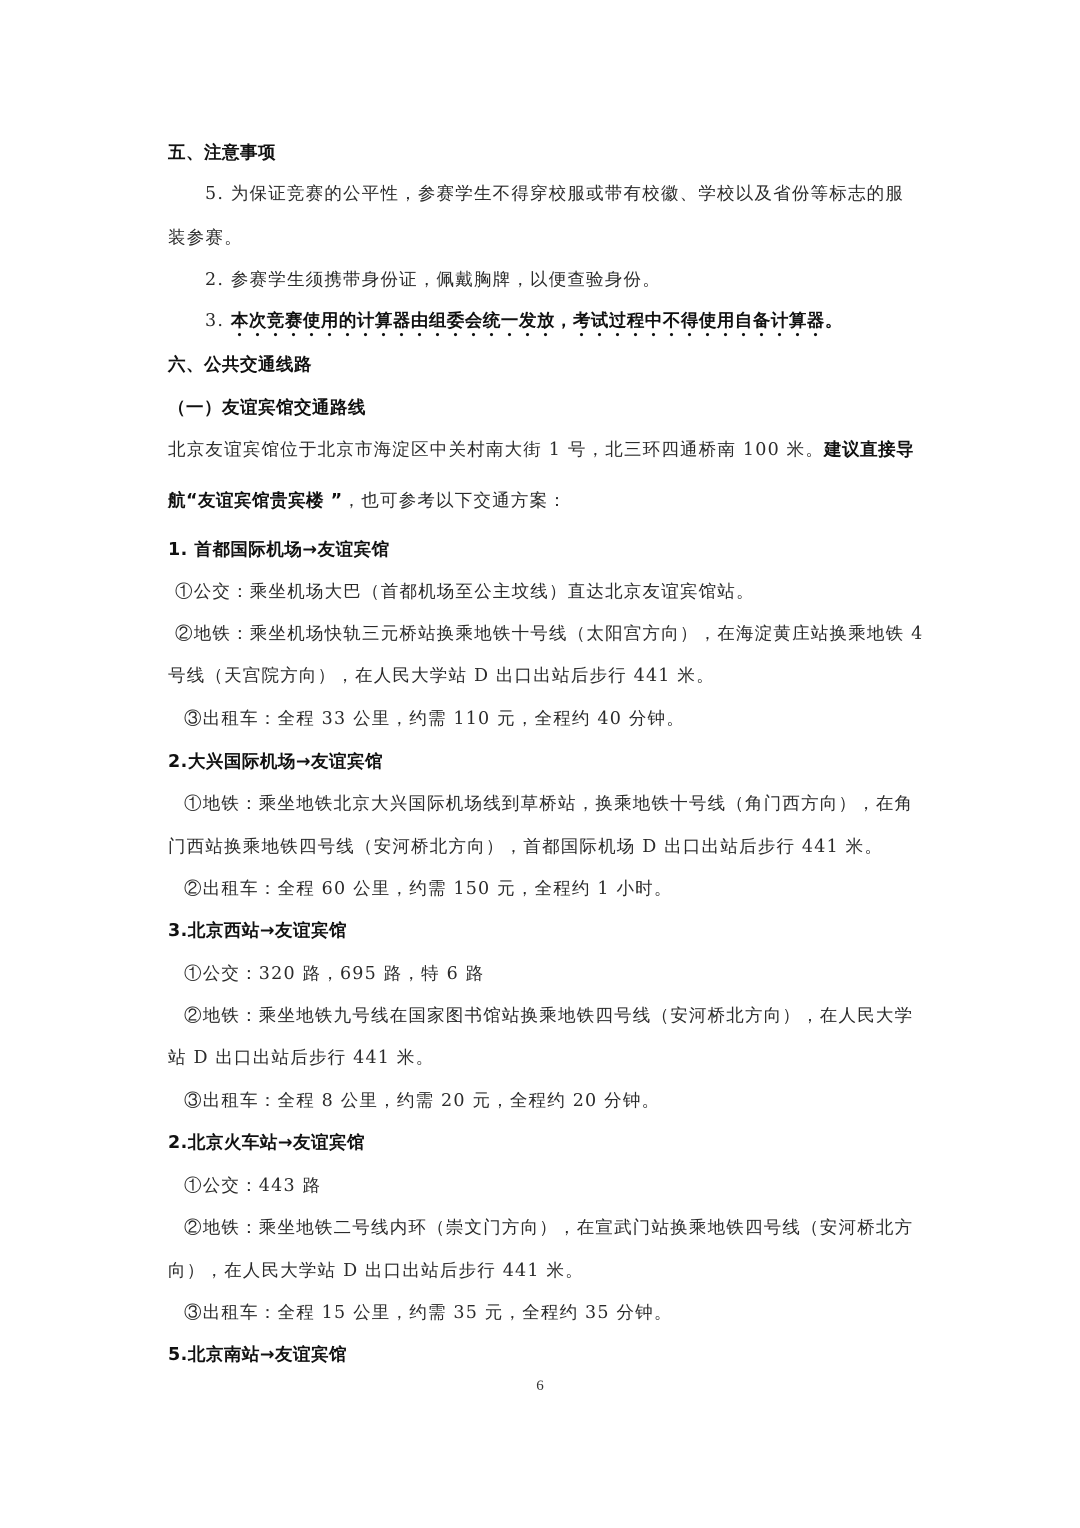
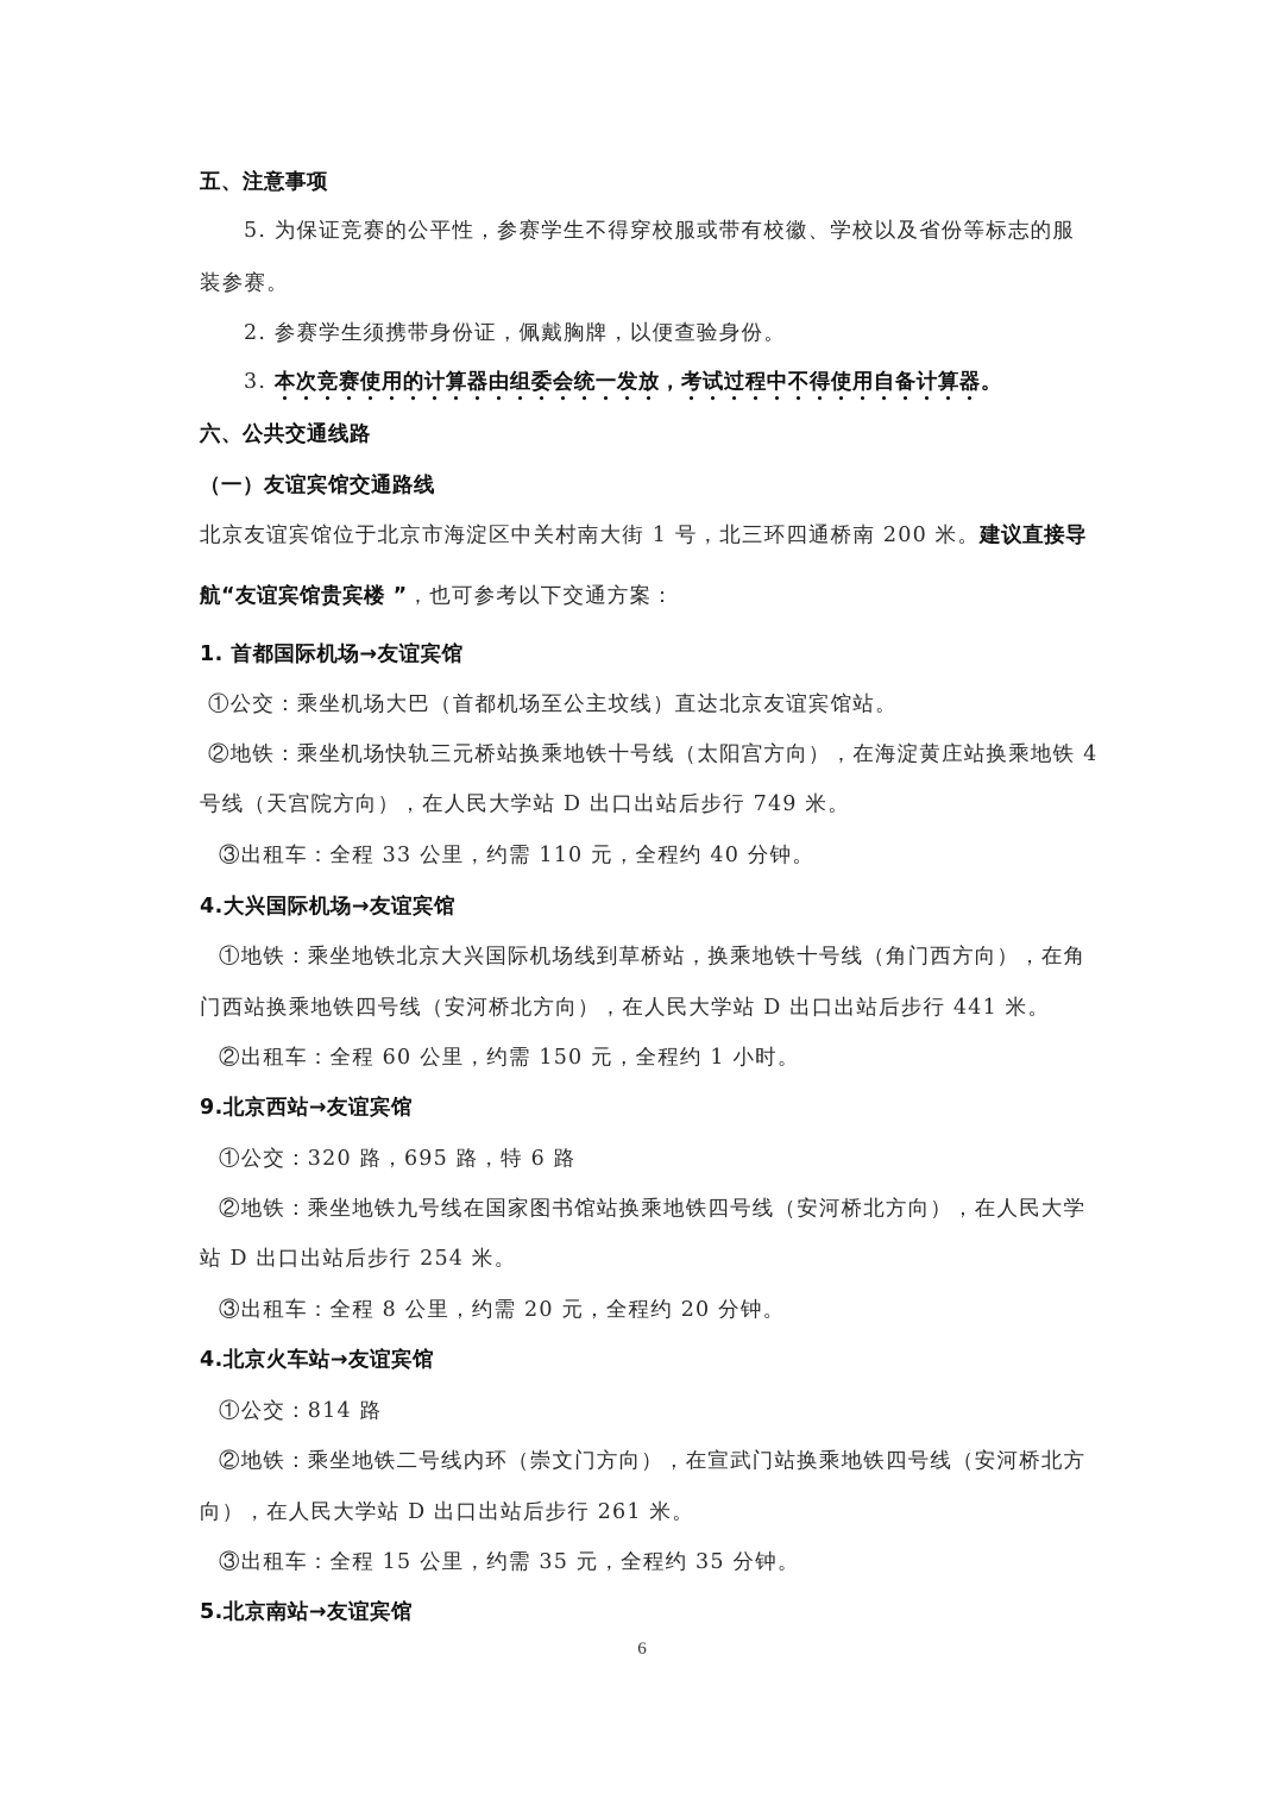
  五、注意事项
  5. 为保证竞赛的公平性，参赛学生不得穿校服或带有校徽、学校以及省份等标志的服
  装参赛。
  2. 参赛学生须携带身份证，佩戴胸牌，以便查验身份。
  3. 本次竞赛使用的计算器由组委会统一发放，考试过程中不得使用自备计算器。
  六、公共交通线路
  （一）友谊宾馆交通路线
- 北京友谊宾馆位于北京市海淀区中关村南大街 1 号，北三环四通桥南 100 米。建议直接导
+ 北京友谊宾馆位于北京市海淀区中关村南大街 1 号，北三环四通桥南 200 米。建议直接导
  航“友谊宾馆贵宾楼 ”，也可参考以下交通方案：
  1. 首都国际机场→友谊宾馆
  ①公交：乘坐机场大巴（首都机场至公主坟线）直达北京友谊宾馆站。
  ②地铁：乘坐机场快轨三元桥站换乘地铁十号线（太阳宫方向），在海淀黄庄站换乘地铁 4
- 号线（天宫院方向），在人民大学站 D 出口出站后步行 441 米。
+ 号线（天宫院方向），在人民大学站 D 出口出站后步行 749 米。
  ③出租车：全程 33 公里，约需 110 元，全程约 40 分钟。
- 2.大兴国际机场→友谊宾馆
+ 4.大兴国际机场→友谊宾馆
  ①地铁：乘坐地铁北京大兴国际机场线到草桥站，换乘地铁十号线（角门西方向），在角
- 门西站换乘地铁四号线（安河桥北方向），首都国际机场 D 出口出站后步行 441 米。
+ 门西站换乘地铁四号线（安河桥北方向），在人民大学站 D 出口出站后步行 441 米。
  ②出租车：全程 60 公里，约需 150 元，全程约 1 小时。
- 3.北京西站→友谊宾馆
+ 9.北京西站→友谊宾馆
  ①公交：320 路，695 路，特 6 路
  ②地铁：乘坐地铁九号线在国家图书馆站换乘地铁四号线（安河桥北方向），在人民大学
- 站 D 出口出站后步行 441 米。
+ 站 D 出口出站后步行 254 米。
  ③出租车：全程 8 公里，约需 20 元，全程约 20 分钟。
- 2.北京火车站→友谊宾馆
+ 4.北京火车站→友谊宾馆
- ①公交：443 路
+ ①公交：814 路
  ②地铁：乘坐地铁二号线内环（崇文门方向），在宣武门站换乘地铁四号线（安河桥北方
- 向），在人民大学站 D 出口出站后步行 441 米。
+ 向），在人民大学站 D 出口出站后步行 261 米。
  ③出租车：全程 15 公里，约需 35 元，全程约 35 分钟。
  5.北京南站→友谊宾馆
  6
